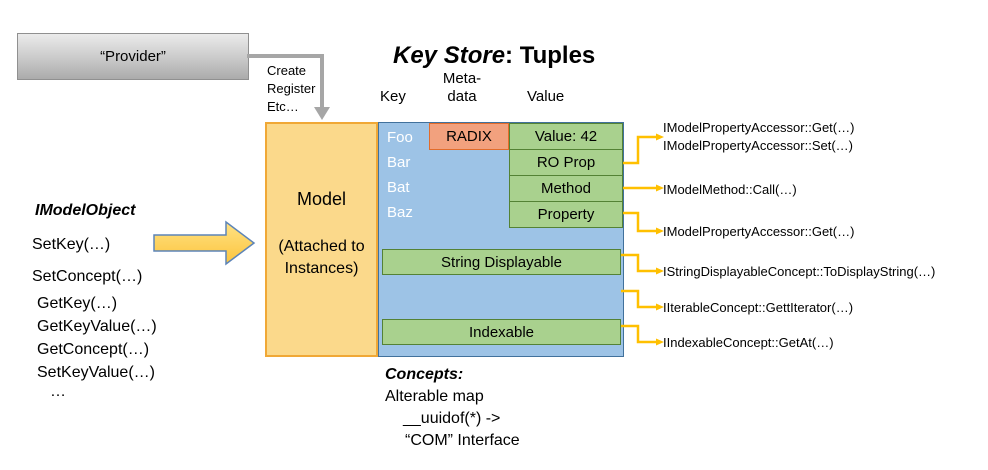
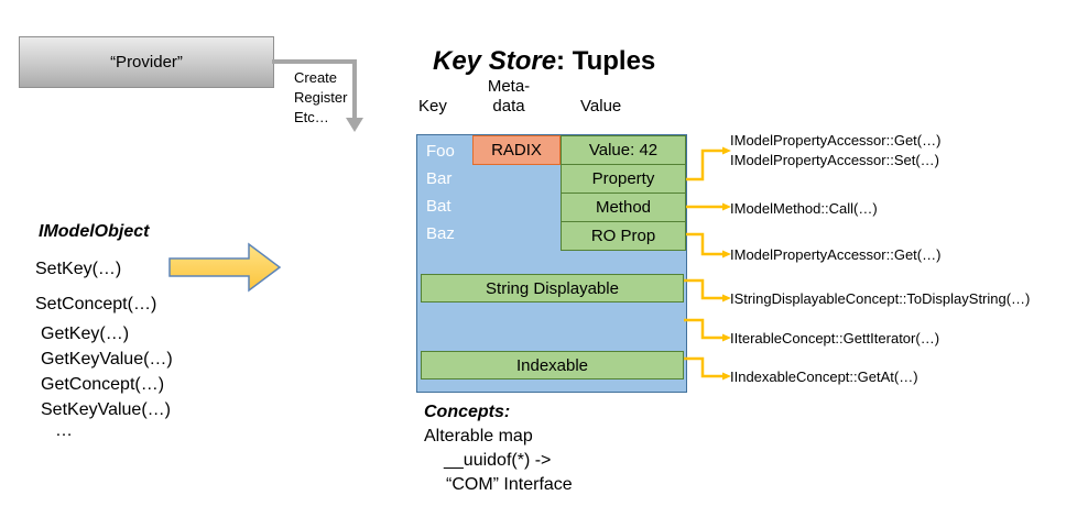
  “Provider”
  Create
  Register
  Etc…
  Key Store: Tuples
  Key
  Meta-
  data
  Value
- Model
- (Attached to
- Instances)
  Foo
  Bar
  Bat
  Baz
  RADIX
  Value: 42
- RO Prop
+ Property
  Method
- Property
+ RO Prop
  String Displayable
  Indexable
  IModelPropertyAccessor::Get(…)
  IModelPropertyAccessor::Set(…)
  IModelMethod::Call(…)
  IModelPropertyAccessor::Get(…)
  IStringDisplayableConcept::ToDisplayString(…)
  IIterableConcept::GettIterator(…)
  IIndexableConcept::GetAt(…)
  IModelObject
  SetKey(…)
  SetConcept(…)
  GetKey(…)
  GetKeyValue(…)
  GetConcept(…)
  SetKeyValue(…)
  …
  Concepts:
  Alterable map
  __uuidof(*) ->
  “COM” Interface
